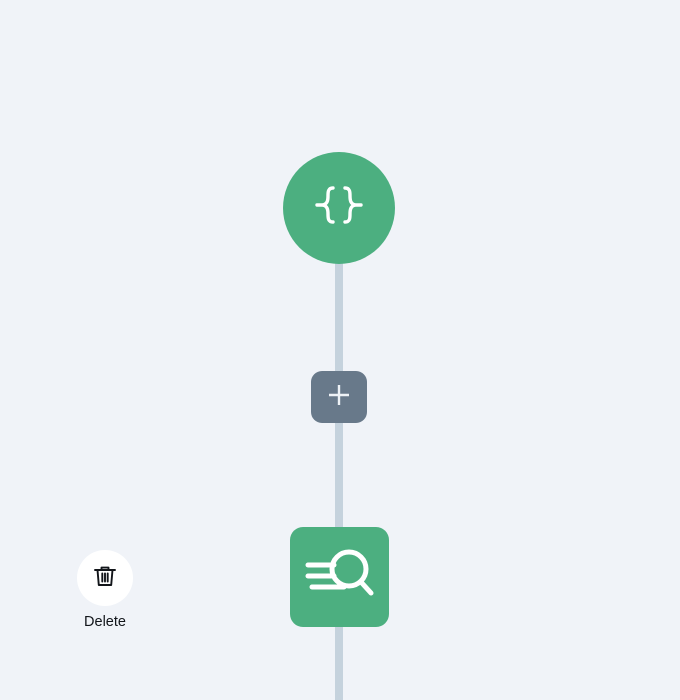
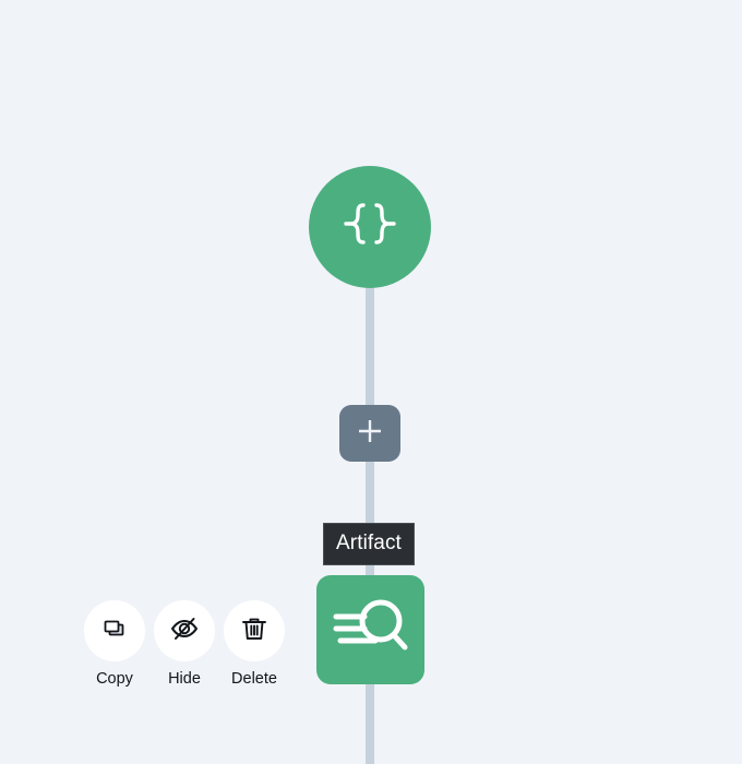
+ Artifact
+ Copy
+ Hide
  Delete
